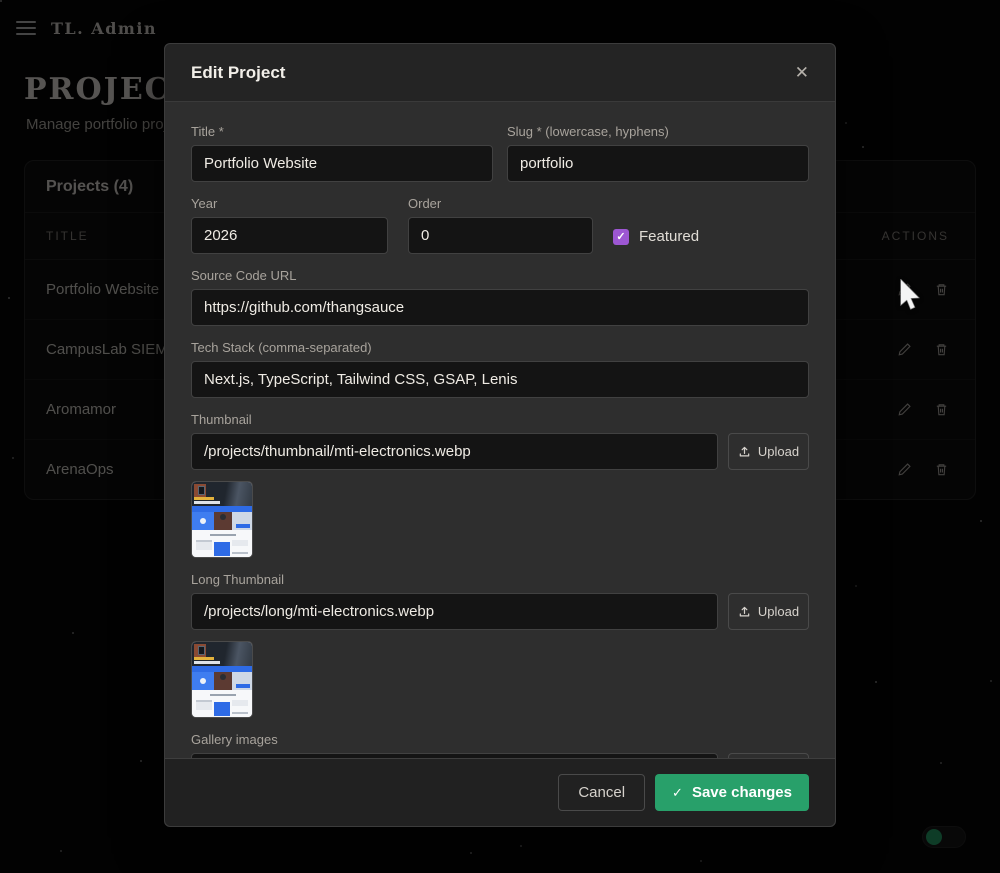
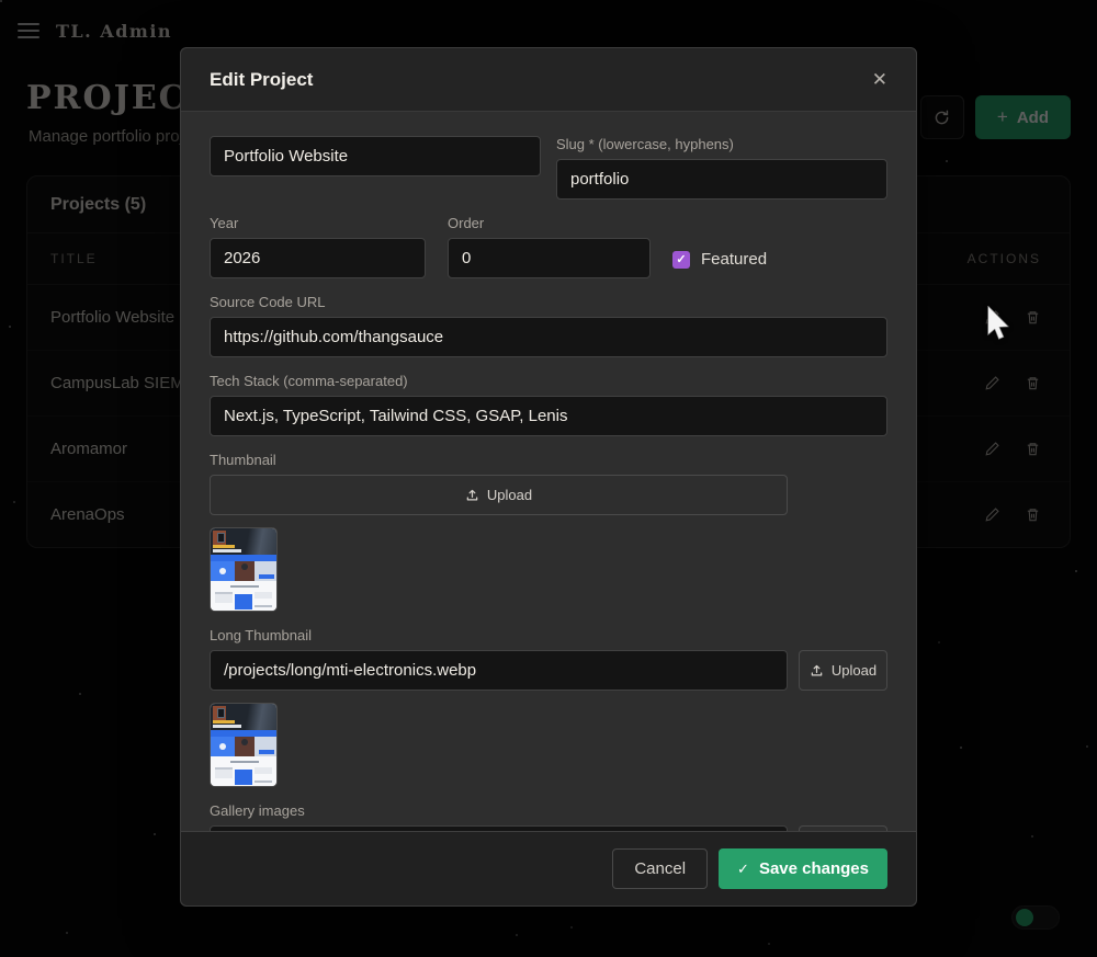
  TL. Admin
  PROJEC
  Manage portfolio pro
+ +
+ Add
- Projects (4)
+ Projects (5)
  TITLE
  ACTIONS
  Portfolio Website
  CampusLab SIEM
  Aromamor
  ArenaOps
  Edit Project
  ✕
- Title *
  Portfolio Website
  Slug * (lowercase, hyphens)
  portfolio
  Year
  2026
  Order
  0
  ✓
  Featured
  Source Code URL
  https://github.com/thangsauce
  Tech Stack (comma-separated)
  Next.js, TypeScript, Tailwind CSS, GSAP, Lenis
  Thumbnail
- /projects/thumbnail/mti-electronics.webp
  Upload
  Long Thumbnail
  /projects/long/mti-electronics.webp
  Upload
  Gallery images
  Cancel
  ✓
  Save changes
